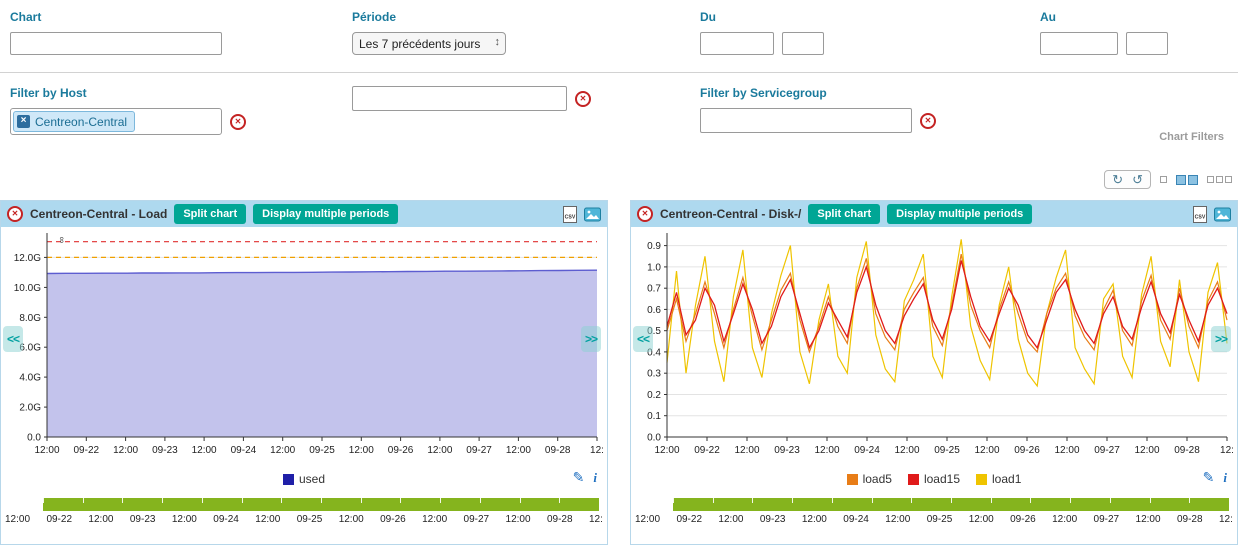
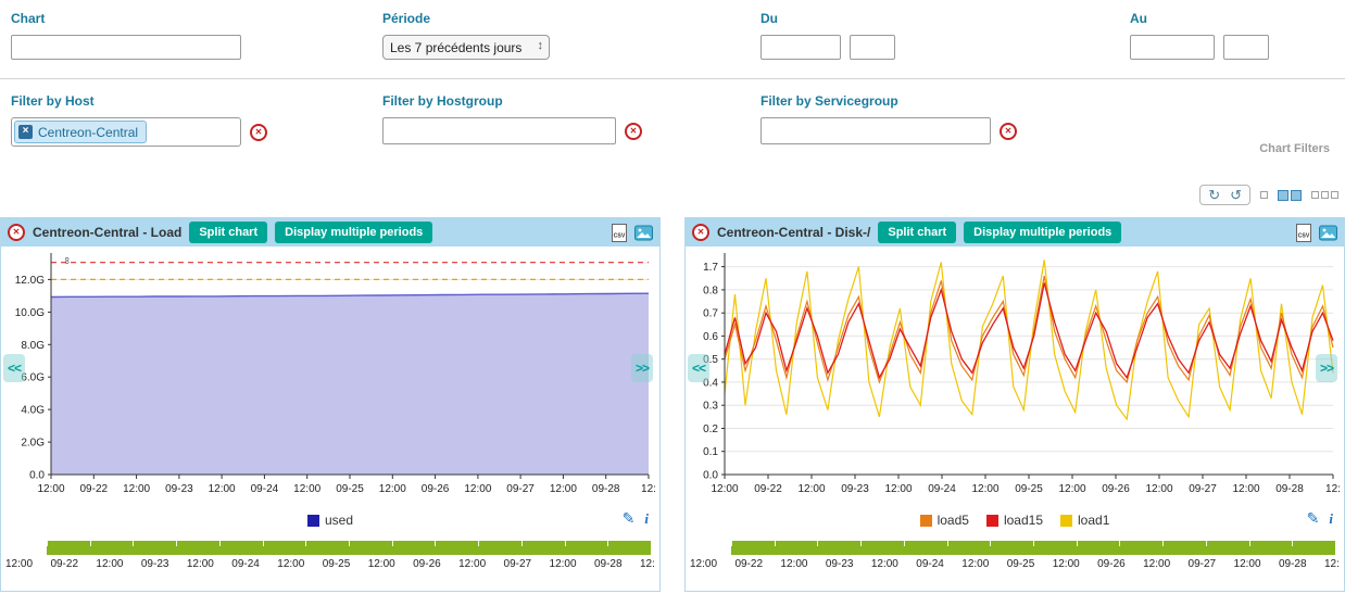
  Chart
  Période
  Les 7 précédents jours
  ↕
  Du
  Au
  Filter by Host
  ×
  Centreon-Central
  ✕
+ Filter by Hostgroup
  ✕
  Filter by Servicegroup
  ✕
  Chart Filters
  ↻
  ↺
  ✕
  Centreon-Central - Load
  Split chart
  Display multiple periods
  0.0
  2.0G
  4.0G
  6.0G
  8.0G
  10.0G
  12.0G
  12:00
  09-22
  12:00
  09-23
  12:00
  09-24
  12:00
  09-25
  12:00
  09-26
  12:00
  09-27
  12:00
  09-28
  12:
  used
  ✎
  i
  12:00
  09-22
  12:00
  09-23
  12:00
  09-24
  12:00
  09-25
  12:00
  09-26
  12:00
  09-27
  12:00
  09-28
  12:
  <<
  >>
  ✕
  Centreon-Central - Disk-/
  Split chart
  Display multiple periods
  0.0
  0.1
  0.2
  0.3
  0.4
  0.5
  0.6
  0.7
- 1.0
+ 0.8
- 0.9
+ 1.7
  12:00
  09-22
  12:00
  09-23
  12:00
  09-24
  12:00
  09-25
  12:00
  09-26
  12:00
  09-27
  12:00
  09-28
  12:
  load5
  load15
  load1
  ✎
  i
  12:00
  09-22
  12:00
  09-23
  12:00
  09-24
  12:00
  09-25
  12:00
  09-26
  12:00
  09-27
  12:00
  09-28
  12:
  <<
  >>
